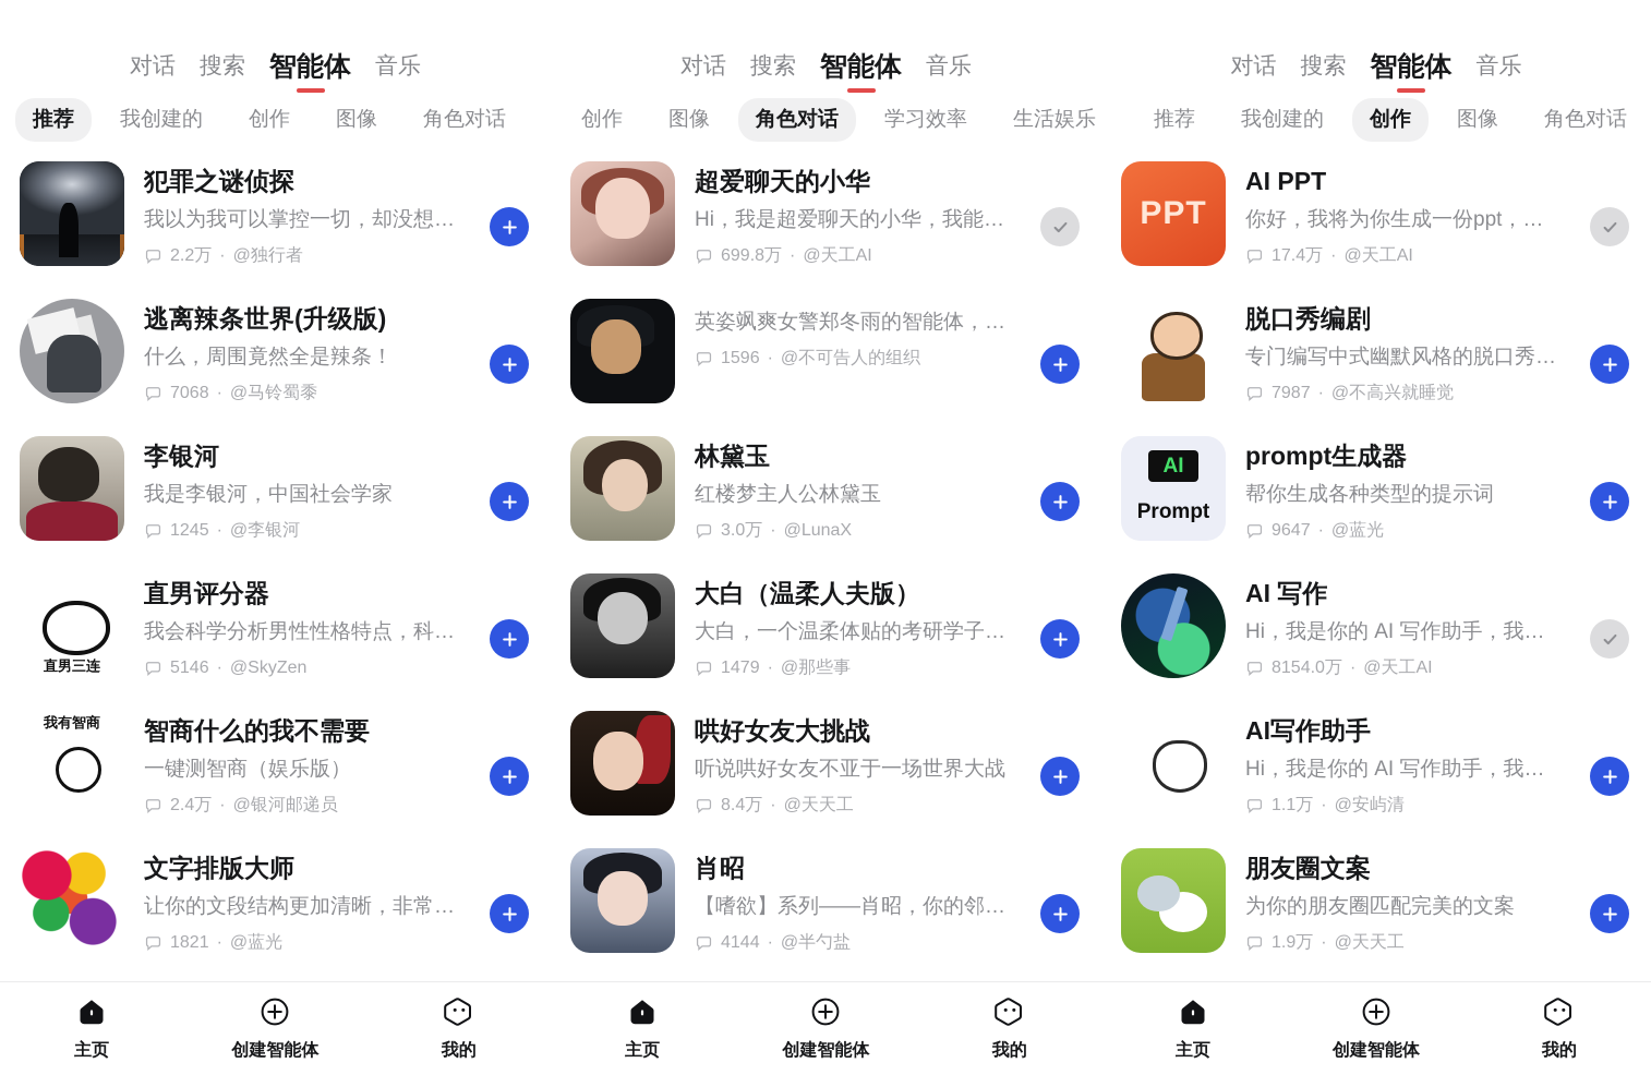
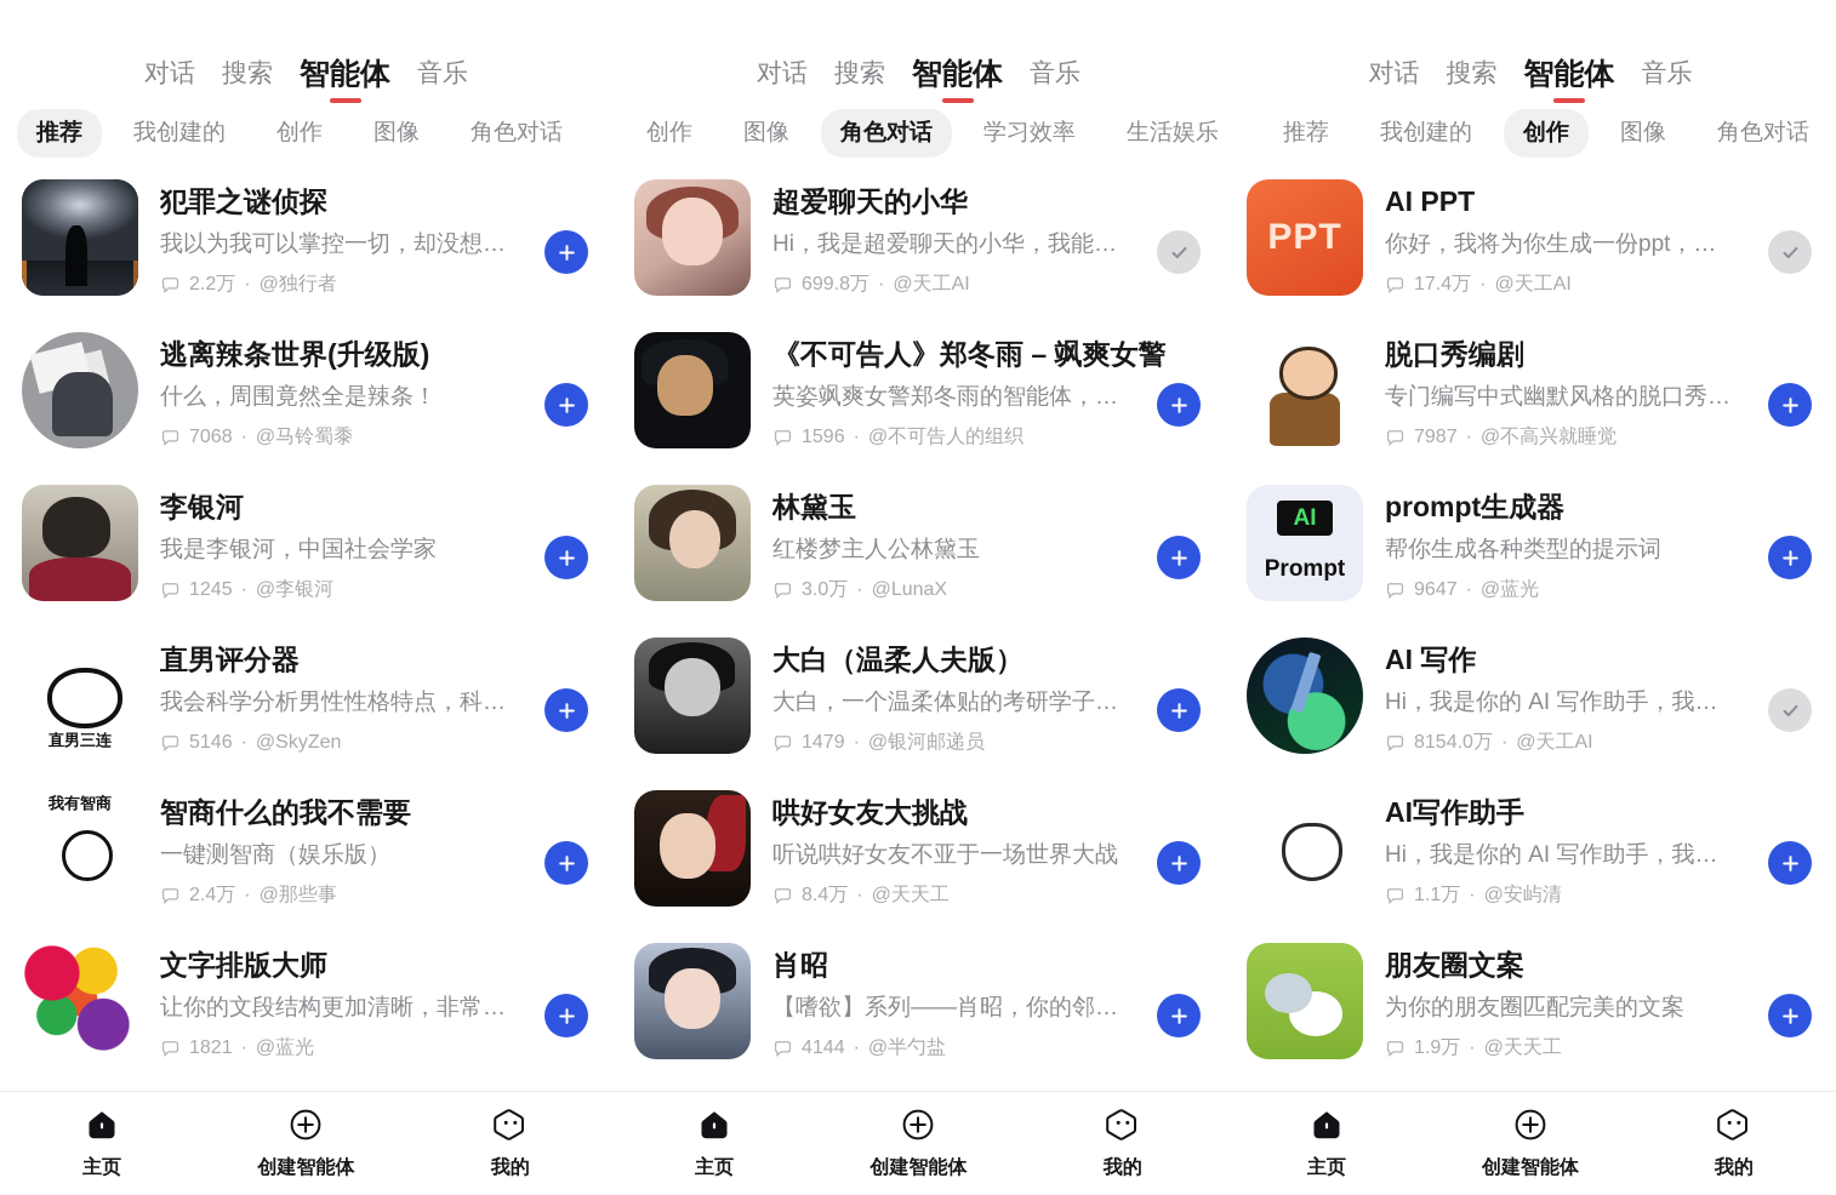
  对话
  搜索
  智能体
  音乐
  推荐
  我创建的
  创作
  图像
  角色对话
  犯罪之谜侦探
  我以为我可以掌控一切，却没想到
  2.2万
  ·
  @独行者
  逃离辣条世界(升级版)
  什么，周围竟然全是辣条！
  7068
  ·
  @马铃蜀黍
  李银河
  我是李银河，中国社会学家
  1245
  ·
  @李银河
  直男评分器
  我会科学分析男性性格特点，科学
  5146
  ·
  @SkyZen
  智商什么的我不需要
  一键测智商（娱乐版）
  2.4万
  ·
- @银河邮递员
+ @那些事
  文字排版大师
  让你的文段结构更加清晰，非常高
  1821
  ·
  @蓝光
  主页
  创建智能体
  我的
  对话
  搜索
  智能体
  音乐
  创作
  图像
  角色对话
  学习效率
  生活娱乐
  超爱聊天的小华
  Hi，我是超爱聊天的小华，我能关
  699.8万
  ·
  @天工AI
+ 《不可告人》郑冬雨 – 飒爽女警
  英姿飒爽女警郑冬雨的智能体，她
  1596
  ·
  @不可告人的组织
  林黛玉
  红楼梦主人公林黛玉
  3.0万
  ·
  @LunaX
  大白（温柔人夫版）
  大白，一个温柔体贴的考研学子，
  1479
  ·
- @那些事
+ @银河邮递员
  哄好女友大挑战
  听说哄好女友不亚于一场世界大战
  8.4万
  ·
  @天天工
  肖昭
  【嗜欲】系列——肖昭，你的邻居
  4144
  ·
  @半勺盐
  主页
  创建智能体
  我的
  对话
  搜索
  智能体
  音乐
  推荐
  我创建的
  创作
  图像
  角色对话
  PPT
  AI PPT
  你好，我将为你生成一份ppt，请…
  17.4万
  ·
  @天工AI
  脱口秀编剧
  专门编写中式幽默风格的脱口秀段
  7987
  ·
  @不高兴就睡觉
  prompt生成器
  帮你生成各种类型的提示词
  9647
  ·
  @蓝光
  AI 写作
  Hi，我是你的 AI 写作助手，我能…
  8154.0万
  ·
  @天工AI
  AI写作助手
  Hi，我是你的 AI 写作助手，我能…
  1.1万
  ·
  @安屿清
  朋友圈文案
  为你的朋友圈匹配完美的文案
  1.9万
  ·
  @天天工
  主页
  创建智能体
  我的
